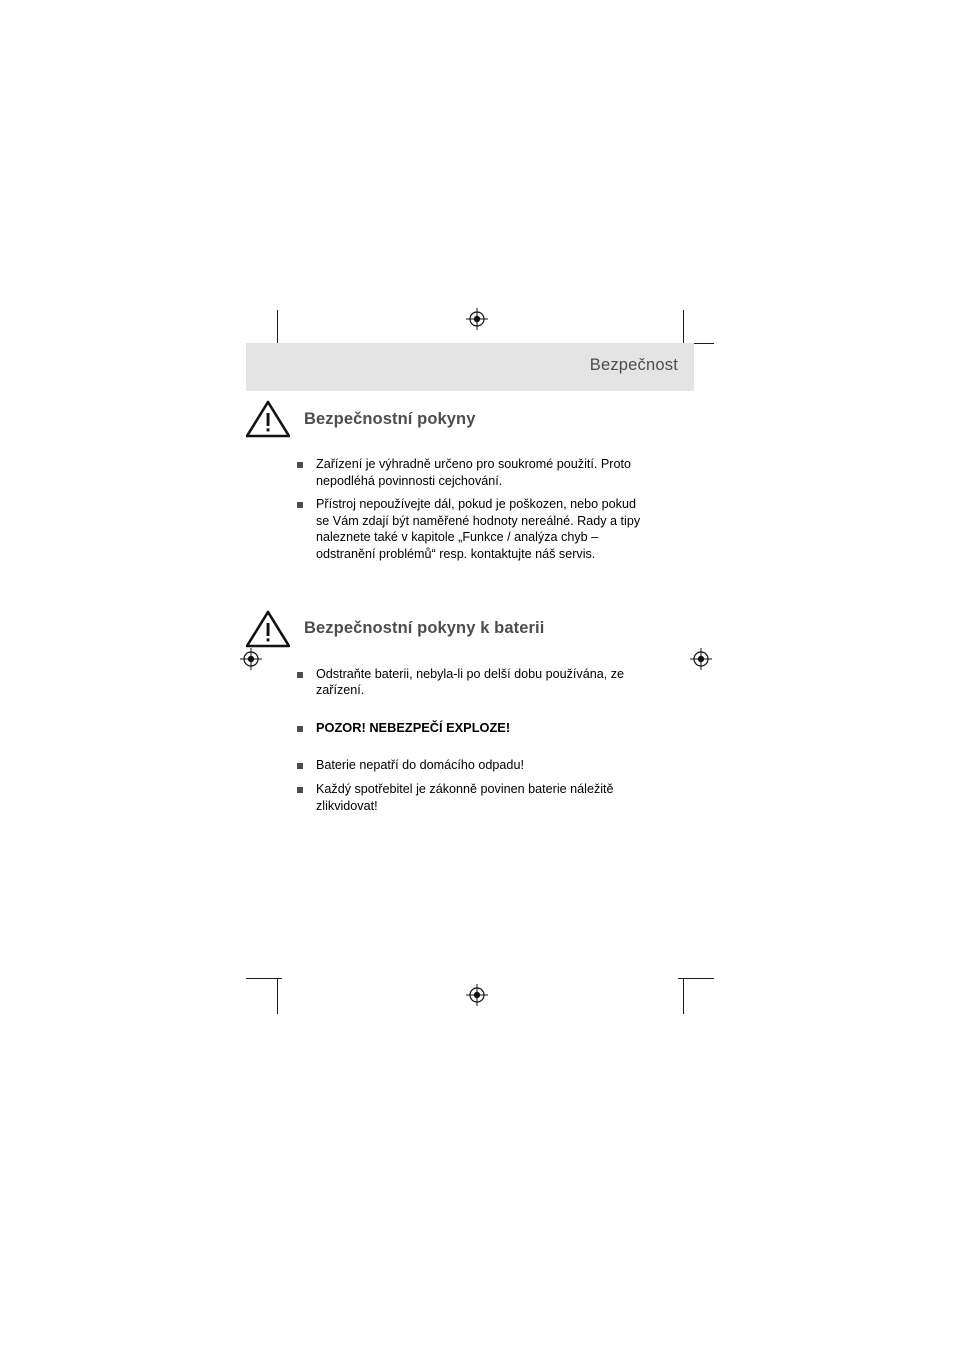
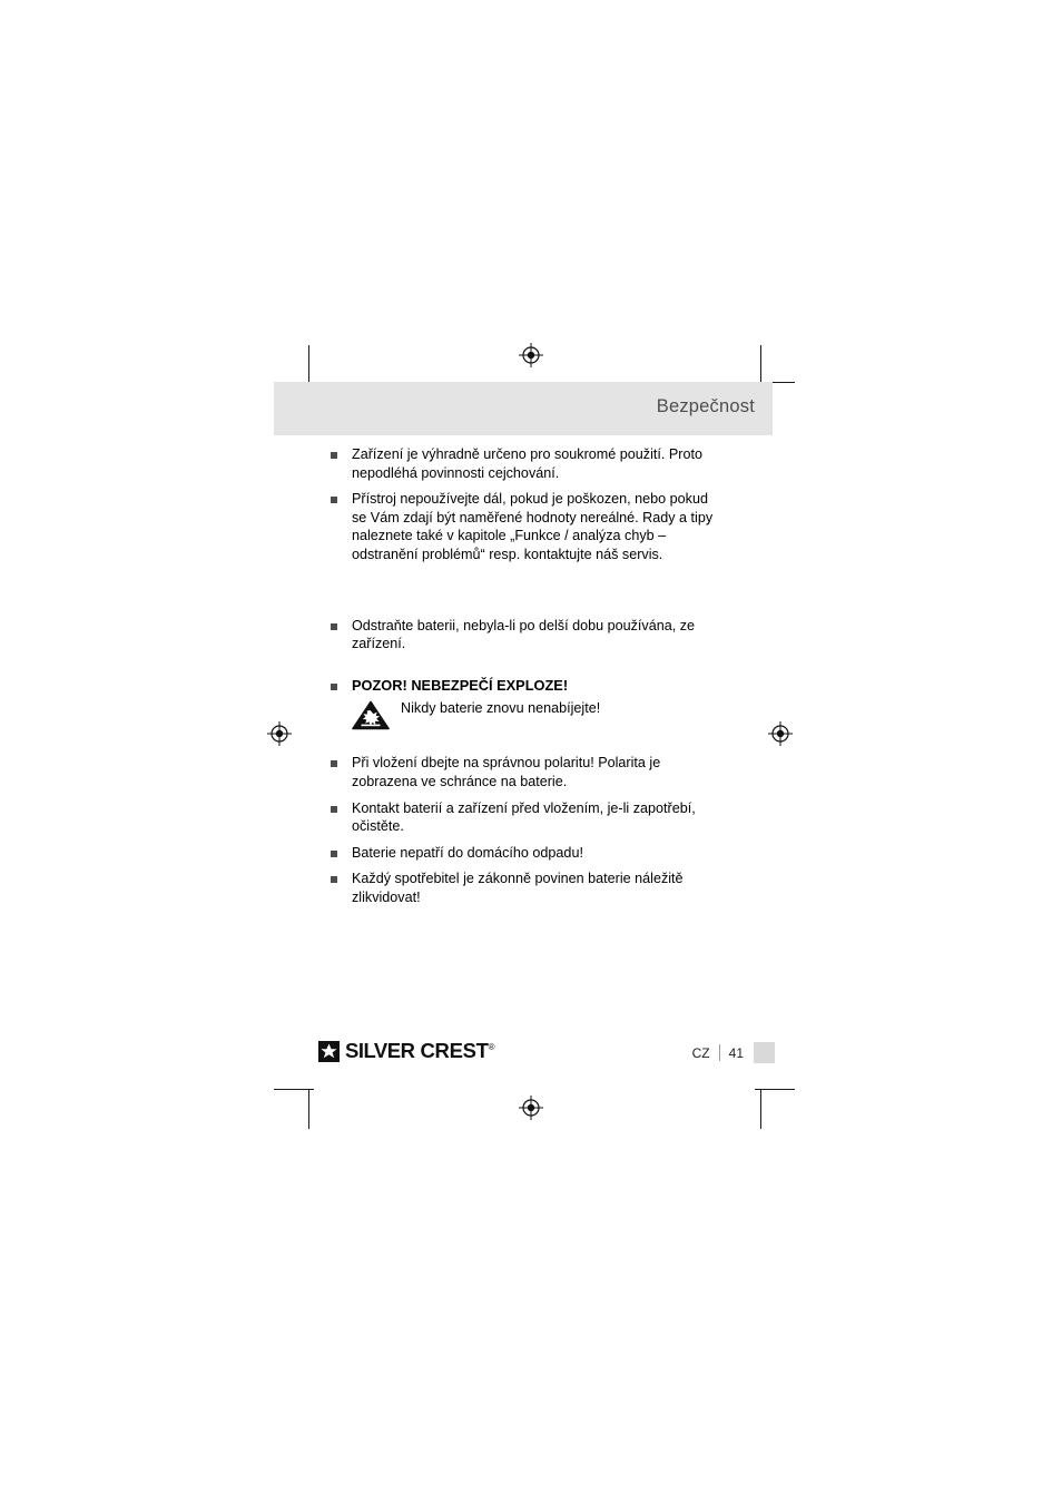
  Bezpečnost
- Bezpečnostní pokyny
  Zařízení je výhradně určeno pro soukromé použití. Proto nepodléhá povinnosti cejchování.
  Přístroj nepoužívejte dál, pokud je poškozen, nebo pokud se Vám zdají být naměřené hodnoty nereálné. Rady a tipy naleznete také v kapitole „Funkce / analýza chyb – odstranění problémů“ resp. kontaktujte náš servis.
- Bezpečnostní pokyny k baterii
  Odstraňte baterii, nebyla-li po delší dobu používána, ze zařízení.
  POZOR! NEBEZPEČÍ EXPLOZE!
+ Nikdy baterie znovu nenabíjejte!
+ Při vložení dbejte na správnou polaritu! Polarita je zobrazena ve schránce na baterie.
+ Kontakt baterií a zařízení před vložením, je-li zapotřebí, očistěte.
  Baterie nepatří do domácího odpadu!
  Každý spotřebitel je zákonně povinen baterie náležitě zlikvidovat!
+ SILVER CREST®
+ CZ
+ 41
